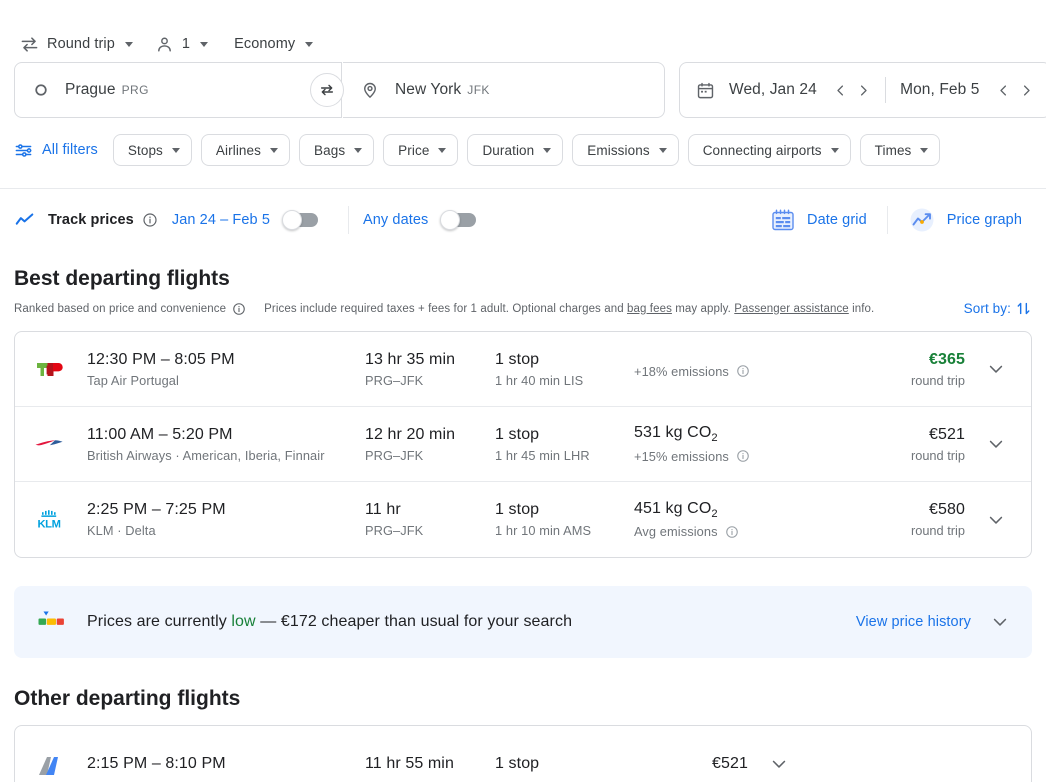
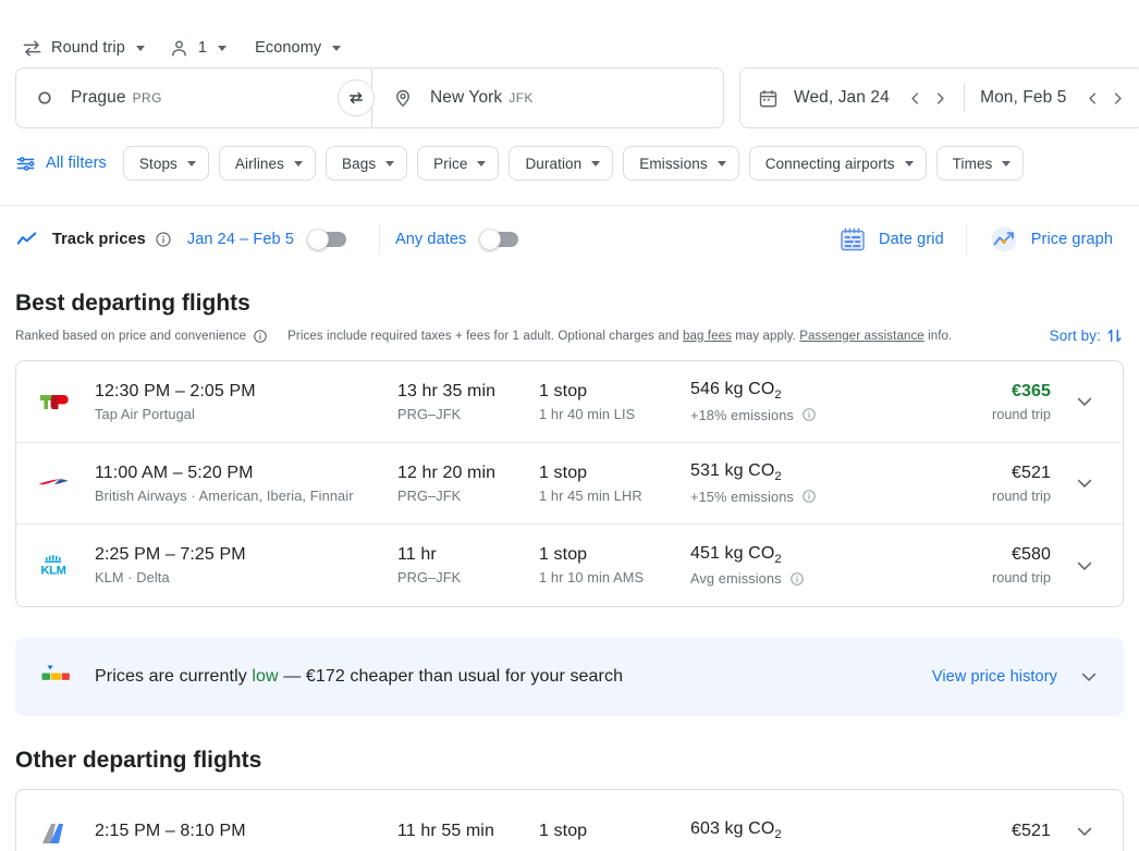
  Round trip
  1
  Economy
  Prague
  PRG
  New York
  JFK
  Wed, Jan 24
  Mon, Feb 5
  All filters
  Stops
  Airlines
  Bags
  Price
  Duration
  Emissions
  Connecting airports
  Times
  Track prices
  Jan 24 – Feb 5
  Any dates
  Date grid
  Price graph
  Best departing flights
  Ranked based on price and convenience
  Prices include required taxes + fees for 1 adult. Optional charges and bag fees may apply. Passenger assistance info.
  Sort by:
- 12:30 PM – 8:05 PM
+ 12:30 PM – 2:05 PM
  Tap Air Portugal
  13 hr 35 min
  PRG–JFK
  1 stop
  1 hr 40 min LIS
+ 546 kg CO2
  +18% emissions
  €365
  round trip
  11:00 AM – 5:20 PM
  British Airways · American, Iberia, Finnair
  12 hr 20 min
  PRG–JFK
  1 stop
  1 hr 45 min LHR
  531 kg CO2
  +15% emissions
  €521
  round trip
  KLM
  2:25 PM – 7:25 PM
  KLM · Delta
  11 hr
  PRG–JFK
  1 stop
  1 hr 10 min AMS
  451 kg CO2
  Avg emissions
  €580
  round trip
  Prices are currently low — €172 cheaper than usual for your search
  View price history
  Other departing flights
  2:15 PM – 8:10 PM
  11 hr 55 min
  1 stop
+ 603 kg CO2
  €521
